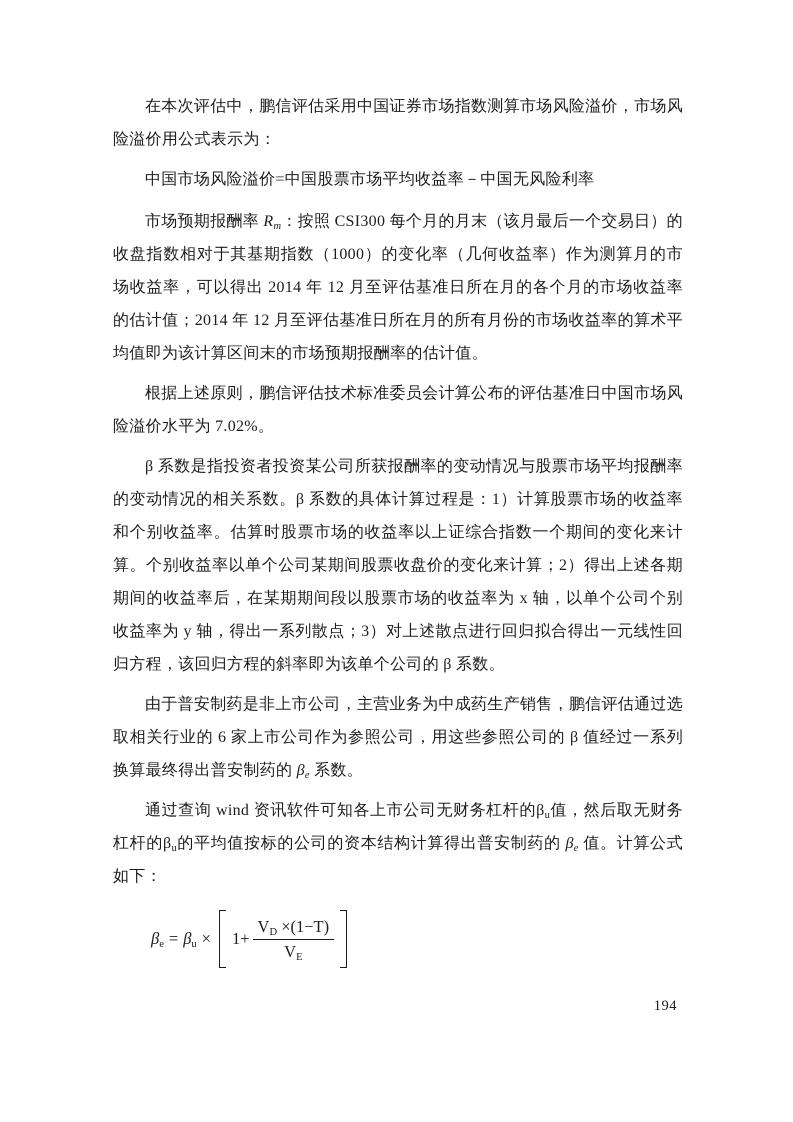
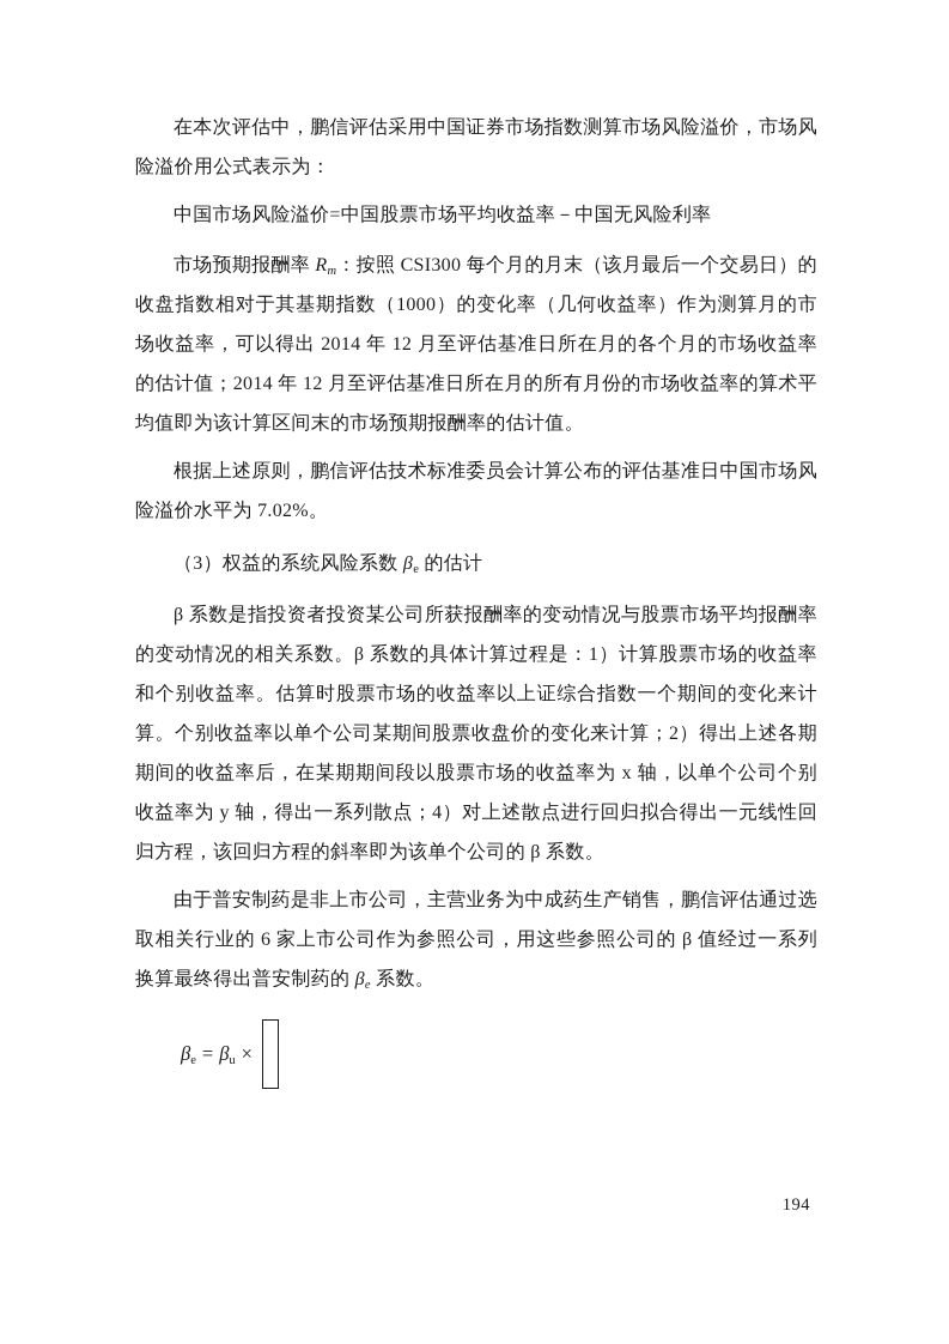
  在本次评估中，鹏信评估采用中国证券市场指数测算市场风险溢价，市场风险溢价用公式表示为：
  中国市场风险溢价=中国股票市场平均收益率－中国无风险利率
  市场预期报酬率 Rm：按照 CSI300 每个月的月末（该月最后一个交易日）的收盘指数相对于其基期指数（1000）的变化率（几何收益率）作为测算月的市场收益率，可以得出 2014 年 12 月至评估基准日所在月的各个月的市场收益率的估计值；2014 年 12 月至评估基准日所在月的所有月份的市场收益率的算术平均值即为该计算区间末的市场预期报酬率的估计值。
  根据上述原则，鹏信评估技术标准委员会计算公布的评估基准日中国市场风险溢价水平为 7.02%。
+ （3）权益的系统风险系数 βe 的估计
- β 系数是指投资者投资某公司所获报酬率的变动情况与股票市场平均报酬率的变动情况的相关系数。β 系数的具体计算过程是：1）计算股票市场的收益率和个别收益率。估算时股票市场的收益率以上证综合指数一个期间的变化来计算。个别收益率以单个公司某期间股票收盘价的变化来计算；2）得出上述各期期间的收益率后，在某期期间段以股票市场的收益率为 x 轴，以单个公司个别收益率为 y 轴，得出一系列散点；3）对上述散点进行回归拟合得出一元线性回归方程，该回归方程的斜率即为该单个公司的 β 系数。
+ β 系数是指投资者投资某公司所获报酬率的变动情况与股票市场平均报酬率的变动情况的相关系数。β 系数的具体计算过程是：1）计算股票市场的收益率和个别收益率。估算时股票市场的收益率以上证综合指数一个期间的变化来计算。个别收益率以单个公司某期间股票收盘价的变化来计算；2）得出上述各期期间的收益率后，在某期期间段以股票市场的收益率为 x 轴，以单个公司个别收益率为 y 轴，得出一系列散点；4）对上述散点进行回归拟合得出一元线性回归方程，该回归方程的斜率即为该单个公司的 β 系数。
  由于普安制药是非上市公司，主营业务为中成药生产销售，鹏信评估通过选取相关行业的 6 家上市公司作为参照公司，用这些参照公司的 β 值经过一系列换算最终得出普安制药的 βe 系数。
- 通过查询 wind 资讯软件可知各上市公司无财务杠杆的βu值，然后取无财务杠杆的βu的平均值按标的公司的资本结构计算得出普安制药的 βe 值。计算公式如下：
  βe
  =
  βu
  ×
- 1+
- VD ×(1−T)
- VE
  194
